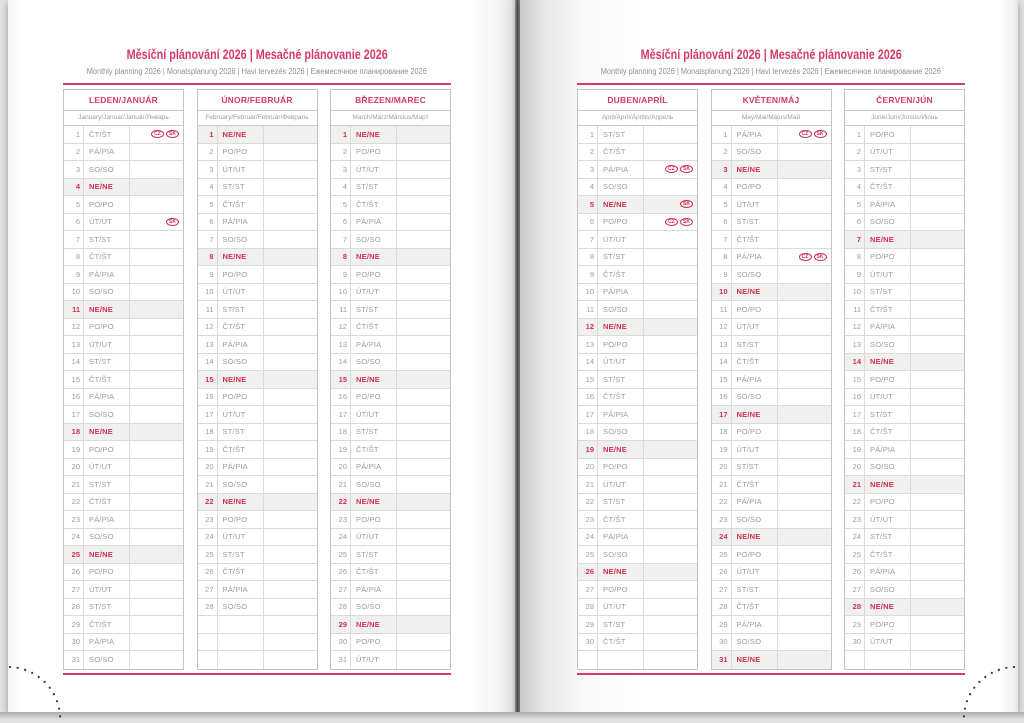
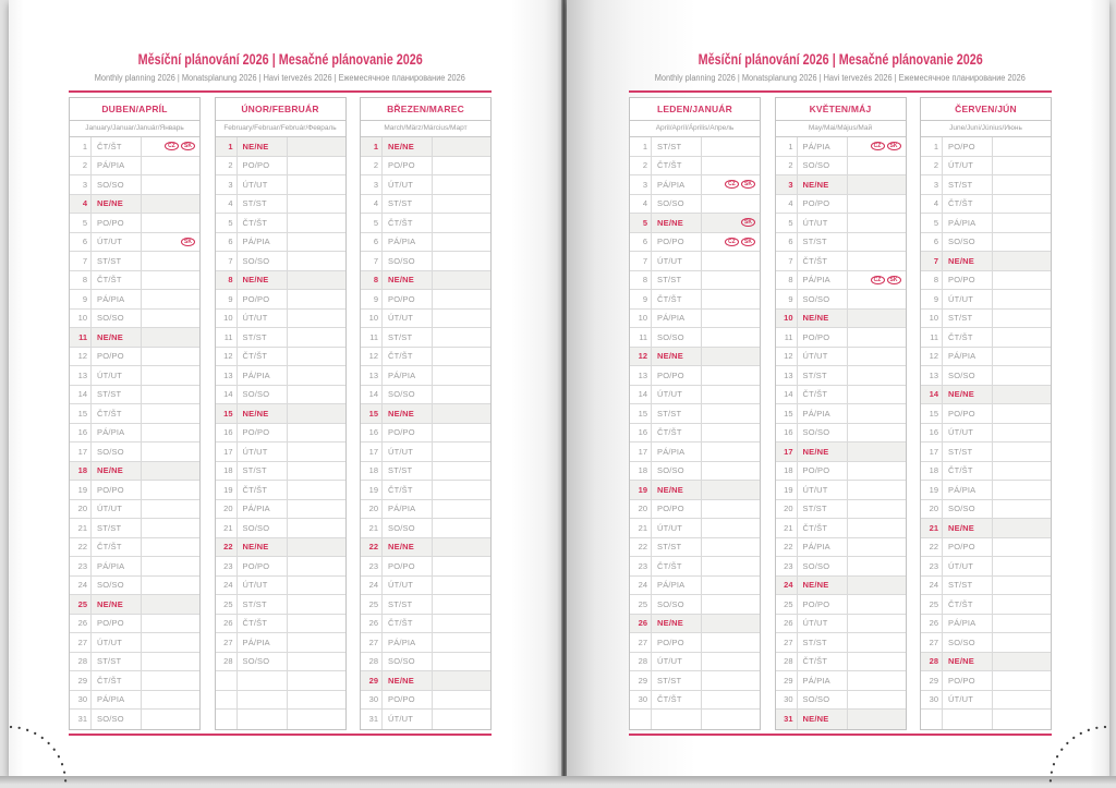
  Měsíční plánování 2026 | Mesačné plánovanie 2026
  Monthly planning 2026 | Monatsplanung 2026 | Havi tervezés 2026 | Ежемесячное планирование 2026
- LEDEN/JANUÁR
+ DUBEN/APRÍL
  1
  ČT/ŠT
  2
  PÁ/PIA
  3
  SO/SO
  4
  NE/NE
  5
  PO/PO
  6
  ÚT/UT
  7
  ST/ST
  8
  ČT/ŠT
  9
  PÁ/PIA
  10
  SO/SO
  11
  NE/NE
  12
  PO/PO
  13
  ÚT/UT
  14
  ST/ST
  15
  ČT/ŠT
  16
  PÁ/PIA
  17
  SO/SO
  18
  NE/NE
  19
  PO/PO
  20
  ÚT/UT
  21
  ST/ST
  22
  ČT/ŠT
  23
  PÁ/PIA
  24
  SO/SO
  25
  NE/NE
  26
  PO/PO
  27
  ÚT/UT
  28
  ST/ST
  29
  ČT/ŠT
  30
  PÁ/PIA
  31
  SO/SO
  ÚNOR/FEBRUÁR
  1
  NE/NE
  2
  PO/PO
  3
  ÚT/UT
  4
  ST/ST
  5
  ČT/ŠT
  6
  PÁ/PIA
  7
  SO/SO
  8
  NE/NE
  9
  PO/PO
  10
  ÚT/UT
  11
  ST/ST
  12
  ČT/ŠT
  13
  PÁ/PIA
  14
  SO/SO
  15
  NE/NE
  16
  PO/PO
  17
  ÚT/UT
  18
  ST/ST
  19
  ČT/ŠT
  20
  PÁ/PIA
  21
  SO/SO
  22
  NE/NE
  23
  PO/PO
  24
  ÚT/UT
  25
  ST/ST
  26
  ČT/ŠT
  27
  PÁ/PIA
  28
  SO/SO
  BŘEZEN/MAREC
  1
  NE/NE
  2
  PO/PO
  3
  ÚT/UT
  4
  ST/ST
  5
  ČT/ŠT
  6
  PÁ/PIA
  7
  SO/SO
  8
  NE/NE
  9
  PO/PO
  10
  ÚT/UT
  11
  ST/ST
  12
  ČT/ŠT
  13
  PÁ/PIA
  14
  SO/SO
  15
  NE/NE
  16
  PO/PO
  17
  ÚT/UT
  18
  ST/ST
  19
  ČT/ŠT
  20
  PÁ/PIA
  21
  SO/SO
  22
  NE/NE
  23
  PO/PO
  24
  ÚT/UT
  25
  ST/ST
  26
  ČT/ŠT
  27
  PÁ/PIA
  28
  SO/SO
  29
  NE/NE
  30
  PO/PO
  31
  ÚT/UT
  Měsíční plánování 2026 | Mesačné plánovanie 2026
  Monthly planning 2026 | Monatsplanung 2026 | Havi tervezés 2026 | Ежемесячное планирование 2026
- DUBEN/APRÍL
+ LEDEN/JANUÁR
  1
  ST/ST
  2
  ČT/ŠT
  3
  PÁ/PIA
  4
  SO/SO
  5
  NE/NE
  6
  PO/PO
  7
  ÚT/UT
  8
  ST/ST
  9
  ČT/ŠT
  10
  PÁ/PIA
  11
  SO/SO
  12
  NE/NE
  13
  PO/PO
  14
  ÚT/UT
  15
  ST/ST
  16
  ČT/ŠT
  17
  PÁ/PIA
  18
  SO/SO
  19
  NE/NE
  20
  PO/PO
  21
  ÚT/UT
  22
  ST/ST
  23
  ČT/ŠT
  24
  PÁ/PIA
  25
  SO/SO
  26
  NE/NE
  27
  PO/PO
  28
  ÚT/UT
  29
  ST/ST
  30
  ČT/ŠT
  KVĚTEN/MÁJ
  1
  PÁ/PIA
  2
  SO/SO
  3
  NE/NE
  4
  PO/PO
  5
  ÚT/UT
  6
  ST/ST
  7
  ČT/ŠT
  8
  PÁ/PIA
  9
  SO/SO
  10
  NE/NE
  11
  PO/PO
  12
  ÚT/UT
  13
  ST/ST
  14
  ČT/ŠT
  15
  PÁ/PIA
  16
  SO/SO
  17
  NE/NE
  18
  PO/PO
  19
  ÚT/UT
  20
  ST/ST
  21
  ČT/ŠT
  22
  PÁ/PIA
  23
  SO/SO
  24
  NE/NE
  25
  PO/PO
  26
  ÚT/UT
  27
  ST/ST
  28
  ČT/ŠT
  29
  PÁ/PIA
  30
  SO/SO
  31
  NE/NE
  ČERVEN/JÚN
  1
  PO/PO
  2
  ÚT/UT
  3
  ST/ST
  4
  ČT/ŠT
  5
  PÁ/PIA
  6
  SO/SO
  7
  NE/NE
  8
  PO/PO
  9
  ÚT/UT
  10
  ST/ST
  11
  ČT/ŠT
  12
  PÁ/PIA
  13
  SO/SO
  14
  NE/NE
  15
  PO/PO
  16
  ÚT/UT
  17
  ST/ST
  18
  ČT/ŠT
  19
  PÁ/PIA
  20
  SO/SO
  21
  NE/NE
  22
  PO/PO
  23
  ÚT/UT
  24
  ST/ST
  25
  ČT/ŠT
  26
  PÁ/PIA
  27
  SO/SO
  28
  NE/NE
  29
  PO/PO
  30
  ÚT/UT
